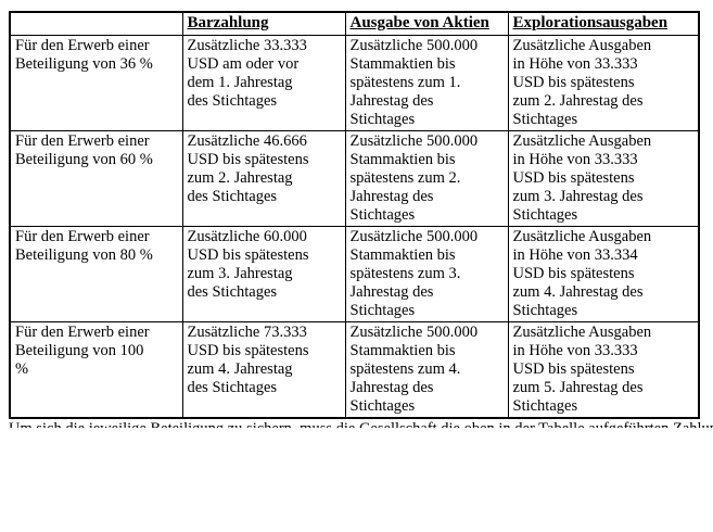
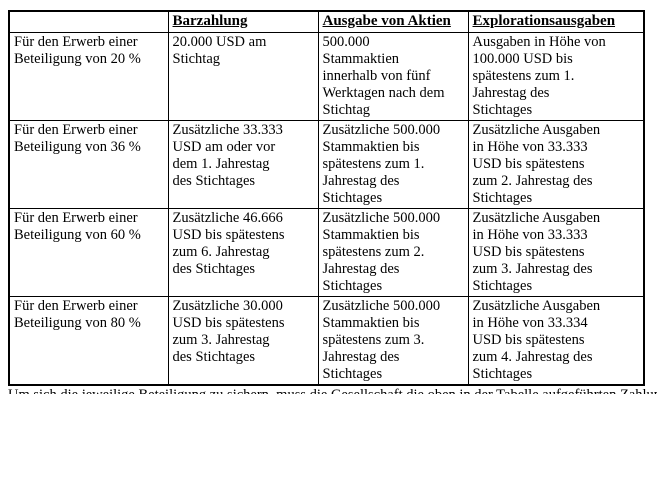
  	Barzahlung	Ausgabe von Aktien	Explorationsausgaben
+ Für den Erwerb einer Beteiligung von 20 %	20.000 USD am Stichtag	500.000 Stammaktien innerhalb von fünf Werktagen nach dem Stichtag	Ausgaben in Höhe von 100.000 USD bis spätestens zum 1. Jahrestag des Stichtages
  Für den Erwerb einer Beteiligung von 36 %	Zusätzliche 33.333 USD am oder vor dem 1. Jahrestag des Stichtages	Zusätzliche 500.000 Stammaktien bis spätestens zum 1. Jahrestag des Stichtages	Zusätzliche Ausgaben in Höhe von 33.333 USD bis spätestens zum 2. Jahrestag des Stichtages
- Für den Erwerb einer Beteiligung von 60 %	Zusätzliche 46.666 USD bis spätestens zum 2. Jahrestag des Stichtages	Zusätzliche 500.000 Stammaktien bis spätestens zum 2. Jahrestag des Stichtages	Zusätzliche Ausgaben in Höhe von 33.333 USD bis spätestens zum 3. Jahrestag des Stichtages
+ Für den Erwerb einer Beteiligung von 60 %	Zusätzliche 46.666 USD bis spätestens zum 6. Jahrestag des Stichtages	Zusätzliche 500.000 Stammaktien bis spätestens zum 2. Jahrestag des Stichtages	Zusätzliche Ausgaben in Höhe von 33.333 USD bis spätestens zum 3. Jahrestag des Stichtages
- Für den Erwerb einer Beteiligung von 80 %	Zusätzliche 60.000 USD bis spätestens zum 3. Jahrestag des Stichtages	Zusätzliche 500.000 Stammaktien bis spätestens zum 3. Jahrestag des Stichtages	Zusätzliche Ausgaben in Höhe von 33.334 USD bis spätestens zum 4. Jahrestag des Stichtages
+ Für den Erwerb einer Beteiligung von 80 %	Zusätzliche 30.000 USD bis spätestens zum 3. Jahrestag des Stichtages	Zusätzliche 500.000 Stammaktien bis spätestens zum 3. Jahrestag des Stichtages	Zusätzliche Ausgaben in Höhe von 33.334 USD bis spätestens zum 4. Jahrestag des Stichtages
- Für den Erwerb einer Beteiligung von 100 %	Zusätzliche 73.333 USD bis spätestens zum 4. Jahrestag des Stichtages	Zusätzliche 500.000 Stammaktien bis spätestens zum 4. Jahrestag des Stichtages	Zusätzliche Ausgaben in Höhe von 33.333 USD bis spätestens zum 5. Jahrestag des Stichtages
